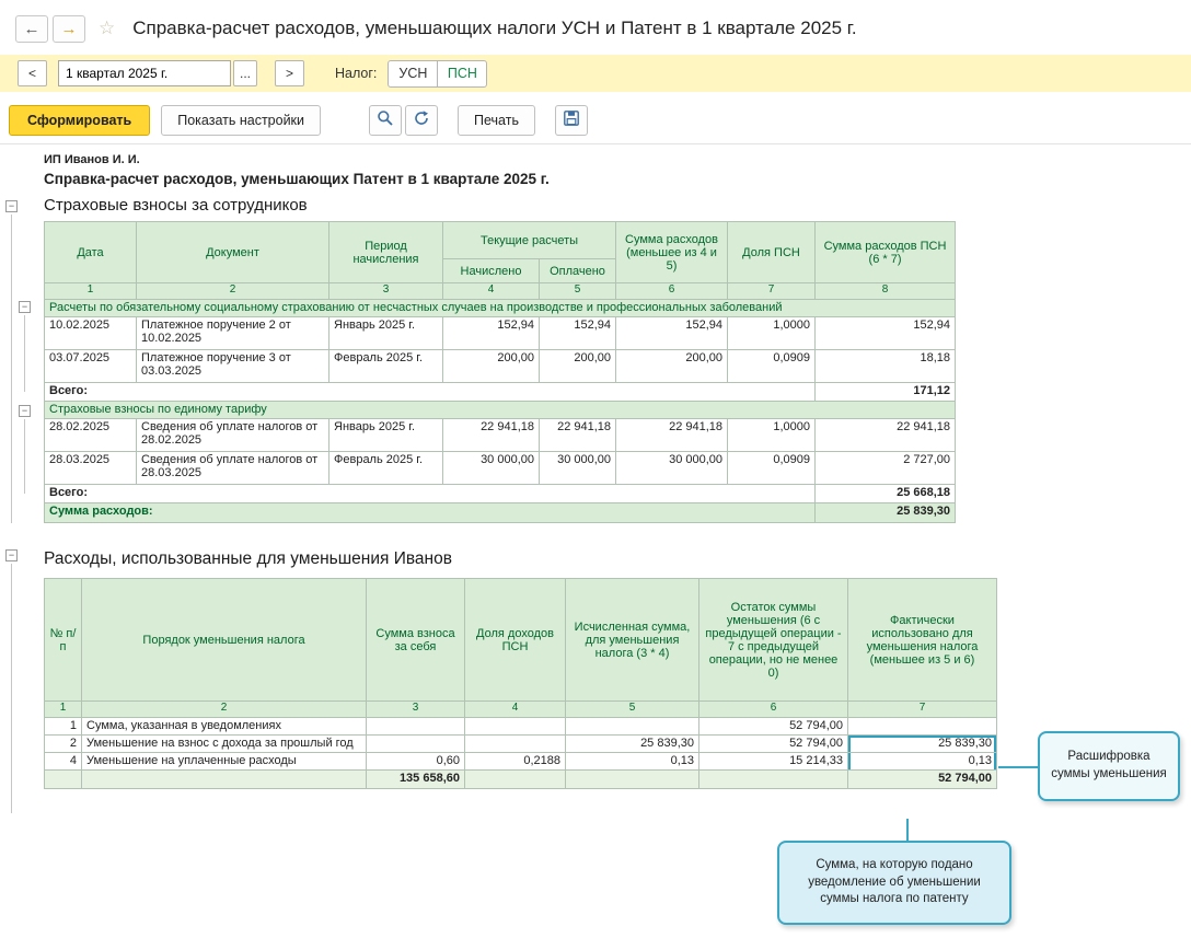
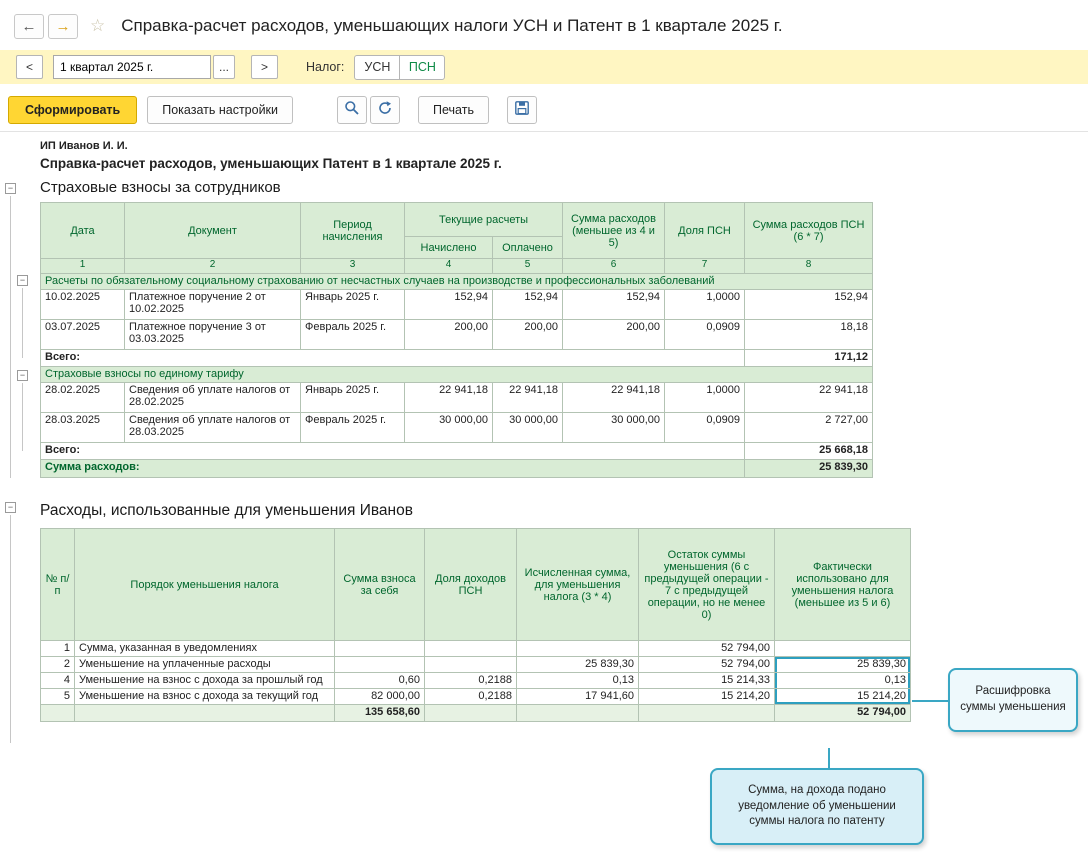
  ←
  →
  ☆
  Справка-расчет расходов, уменьшающих налоги УСН и Патент в 1 квартале 2025 г.
  <
  1 квартал 2025 г.
  ...
  >
  Налог:
  УСН
  ПСН
  Сформировать
  Показать настройки
  Печать
  −
  −
  −
  −
  ИП Иванов И. И.
  Справка-расчет расходов, уменьшающих Патент в 1 квартале 2025 г.
  Страховые взносы за сотрудников
  Дата	Документ	Период начисления	Текущие расчеты	Сумма расходов (меньшее из 4 и 5)	Доля ПСН	Сумма расходов ПСН (6 * 7)
  Начислено	Оплачено
  1	2	3	4	5	6	7	8
  Расчеты по обязательному социальному страхованию от несчастных случаев на производстве и профессиональных заболеваний
  10.02.2025	Платежное поручение 2 от 10.02.2025	Январь 2025 г.	152,94	152,94	152,94	1,0000	152,94
  03.07.2025	Платежное поручение 3 от 03.03.2025	Февраль 2025 г.	200,00	200,00	200,00	0,0909	18,18
  Всего:	171,12
  Страховые взносы по единому тарифу
  28.02.2025	Сведения об уплате налогов от 28.02.2025	Январь 2025 г.	22 941,18	22 941,18	22 941,18	1,0000	22 941,18
  28.03.2025	Сведения об уплате налогов от 28.03.2025	Февраль 2025 г.	30 000,00	30 000,00	30 000,00	0,0909	2 727,00
  Всего:	25 668,18
  Сумма расходов:	25 839,30
  Расходы, использованные для уменьшения Иванов
  № п/п	Порядок уменьшения налога	Сумма взноса за себя	Доля доходов ПСН	Исчисленная сумма, для уменьшения налога (3 * 4)	Остаток суммы уменьшения (6 с предыдущей операции - 7 с предыдущей операции, но не менее 0)	Фактически использовано для уменьшения налога (меньшее из 5 и 6)
- 1	2	3	4	5	6	7
  1	Сумма, указанная в уведомлениях				52 794,00
- 2	Уменьшение на взнос с дохода за прошлый год			25 839,30	52 794,00	25 839,30
+ 2	Уменьшение на уплаченные расходы			25 839,30	52 794,00	25 839,30
- 4	Уменьшение на уплаченные расходы	0,60	0,2188	0,13	15 214,33	0,13
+ 4	Уменьшение на взнос с дохода за прошлый год	0,60	0,2188	0,13	15 214,33	0,13
+ 5	Уменьшение на взнос с дохода за текущий год	82 000,00	0,2188	17 941,60	15 214,20	15 214,20
  		135 658,60				52 794,00
  Расшифровка суммы уменьшения
- Сумма, на которую подано уведомление об уменьшении суммы налога по патенту
+ Сумма, на дохода подано уведомление об уменьшении суммы налога по патенту
